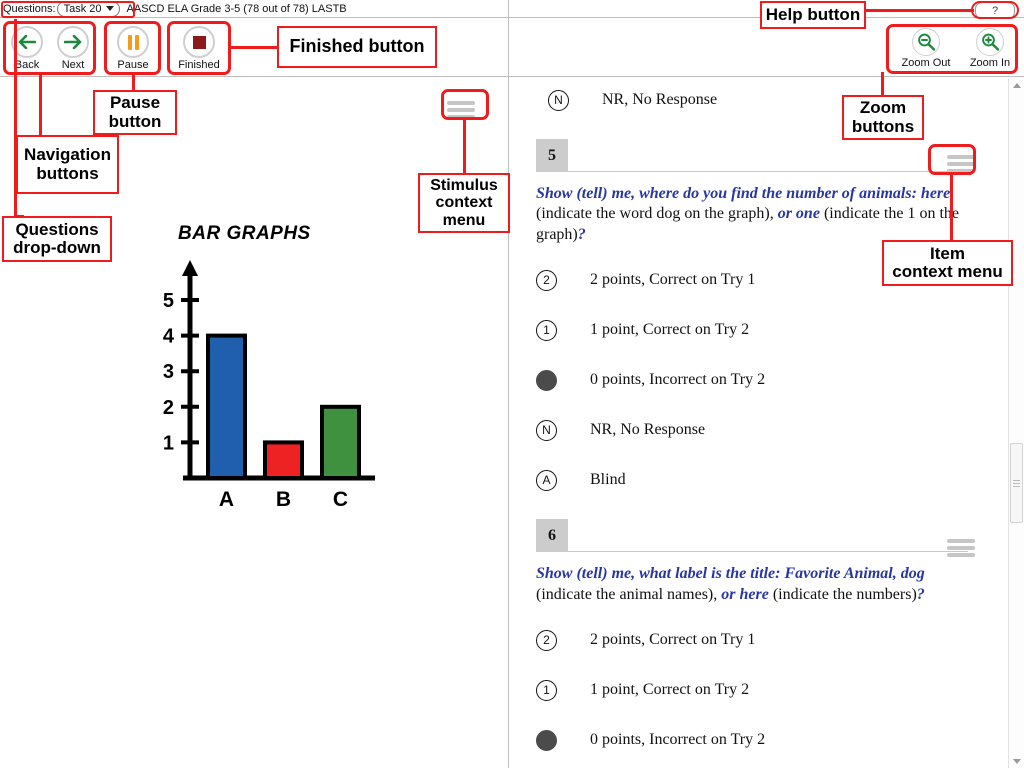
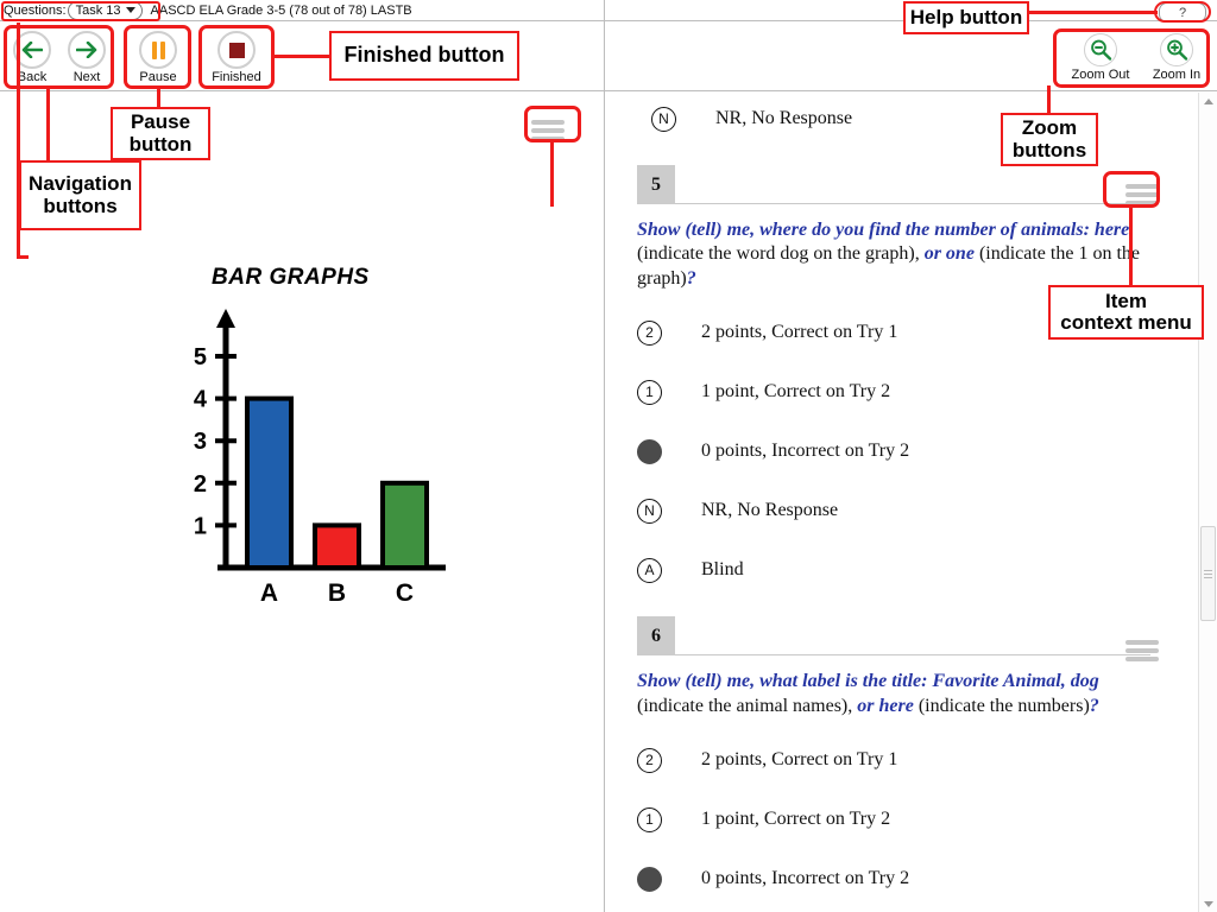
  Questions:
- Task 20
+ Task 13
  AASCD ELA Grade 3-5 (78 out of 78) LASTB
  Back
  Next
  Pause
  Finished
  Zoom Out
  Zoom In
  ?
  BAR GRAPHS
  1
  2
  3
  4
  5
  A
  B
  C
  N
  NR, No Response
  5
  Show (tell) me, where do you find the number of animals: here (indicate the word dog on the graph), or one (indicate the 1 on the graph)?
  2
  2 points, Correct on Try 1
  1
  1 point, Correct on Try 2
  0 points, Incorrect on Try 2
  N
  NR, No Response
  A
  Blind
  6
  Show (tell) me, what label is the title: Favorite Animal, dog (indicate the animal names), or here (indicate the numbers)?
  2
  2 points, Correct on Try 1
  1
  1 point, Correct on Try 2
  0 points, Incorrect on Try 2
- Questions
- drop-down
  Navigation
  buttons
  Pause
  button
  Finished button
- Stimulus
- context
- menu
  Help button
  Zoom
  buttons
  Item
  context menu
